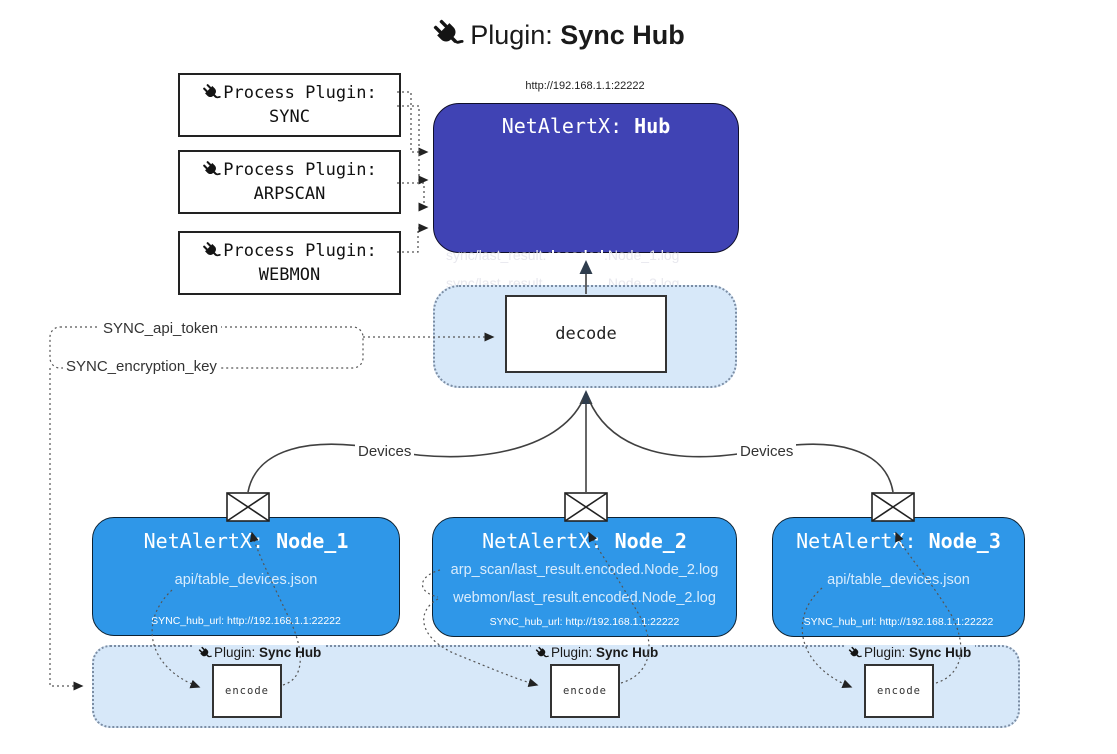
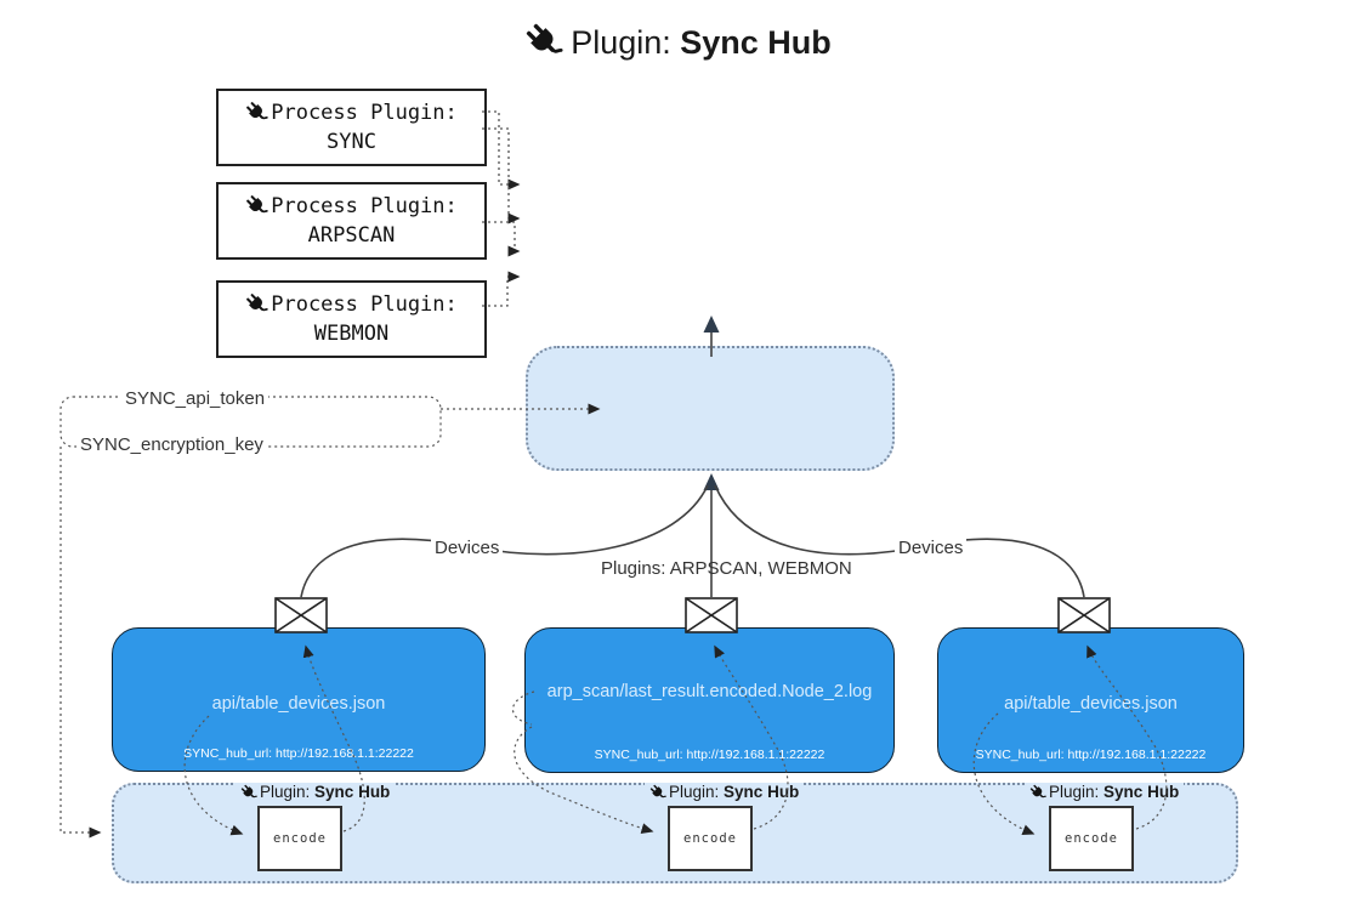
  Plugin: Sync Hub
  Process Plugin:
  SYNC
  Process Plugin:
  ARPSCAN
  Process Plugin:
  WEBMON
- http://192.168.1.1:22222
- NetAlertX: Hub
- sync/last_result.decoded.Node_1.log
- sync/last_result.decoded.Node_3.log
- decode
- NetAlertX: Node_1
  api/table_devices.json
  SYNC_hub_url: http://192.168.1.1:22222
- NetAlertX: Node_2
  arp_scan/last_result.encded.Node_2.log
- webmon/last_result.encoded.Node_2.log
  SYNC_hub_url: http://192.168.1.1:22222
- NetAlertX: Node_3
  api/table_devices.json
  SYNC_hub_url: http://192.168.1.1:22222
  Plugin: Syncub
  Plugin: Sync Hub
  Plugin: Sync Hub
  encode
  encode
  encode
  SYNC_api_token
  SYNC_encryption_key
  Devices
  Devices
+ Plugins: ARPSCAN, WEBMON
